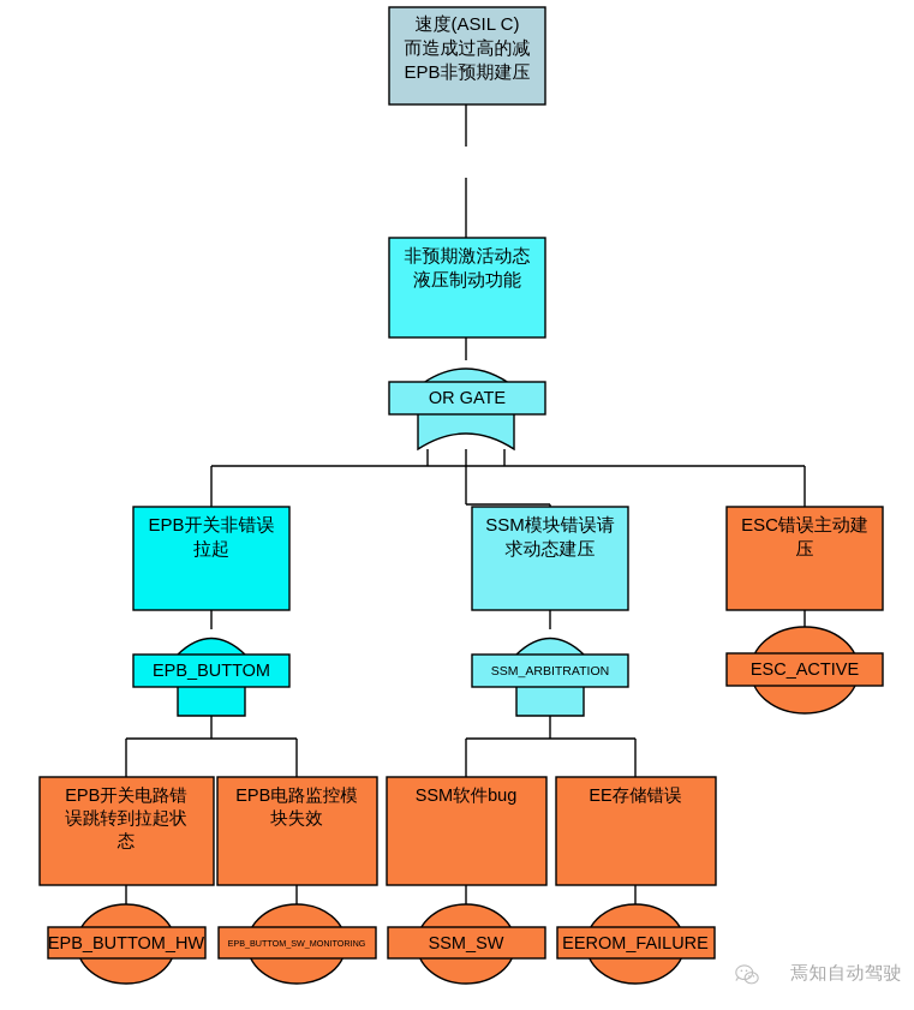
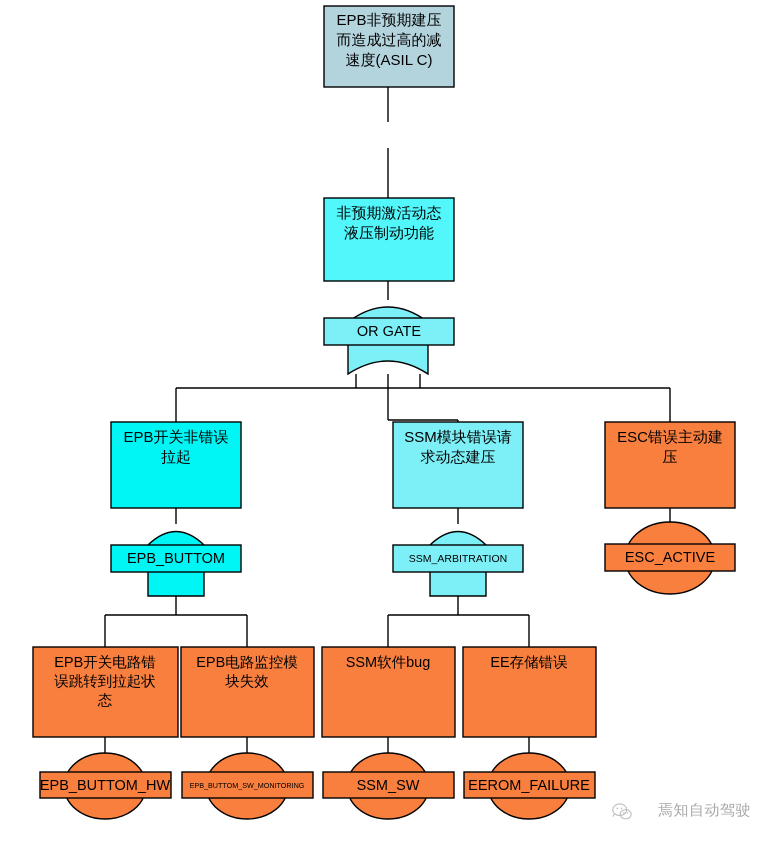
- 速度(ASIL C)
+ EPB非预期建压
  而造成过高的减
- EPB非预期建压
+ 速度(ASIL C)
  非预期激活动态
  液压制动功能
  OR GATE
  EPB开关非错误
  拉起
  SSM模块错误请
  求动态建压
  ESC错误主动建
  压
  EPB_BUTTOM
  SSM_ARBITRATION
  ESC_ACTIVE
  EPB开关电路错
  误跳转到拉起状
  态
  EPB电路监控模
  块失效
  SSM软件bug
  EE存储错误
  EPB_BUTTOM_HW
  EPB_BUTTOM_SW_MONITORING
  SSM_SW
  EEROM_FAILURE
  焉知自动驾驶
